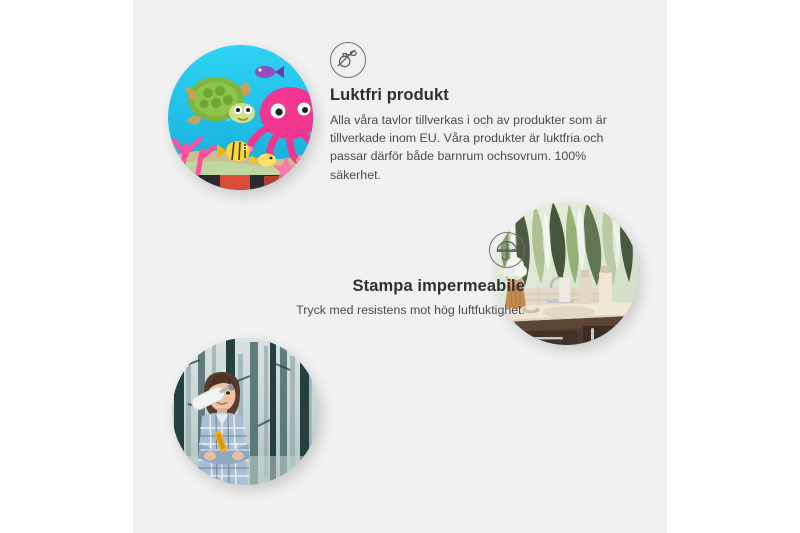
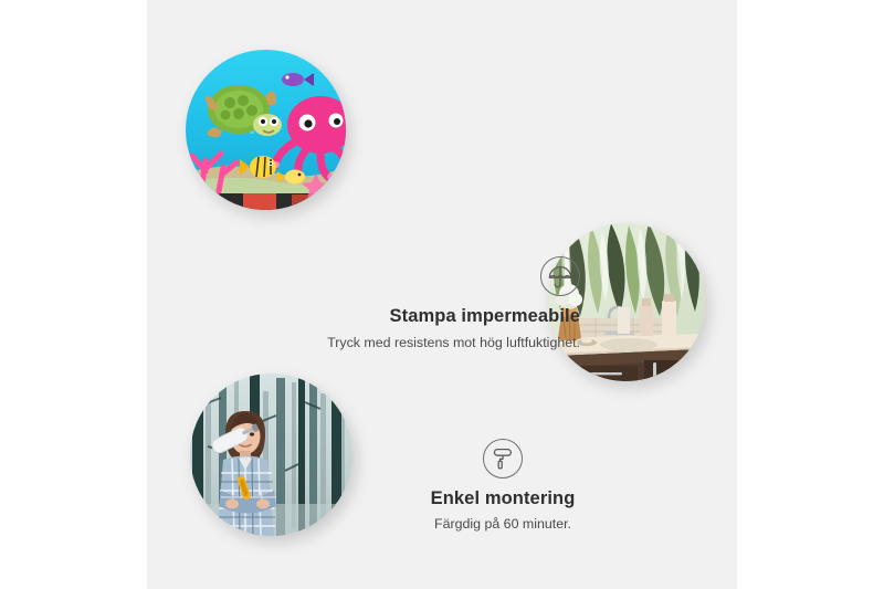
- Luktfri produkt
- Alla våra tavlor tillverkas i och av produkter som är tillverkade inom EU. Våra produkter är luktfria och passar därför både barnrum ochsovrum. 100% säkerhet.
  Stampa impermeabile
  Tryck med resistens mot hög luftfuktighet.
+ Enkel montering
+ Färgdig på 60 minuter.
